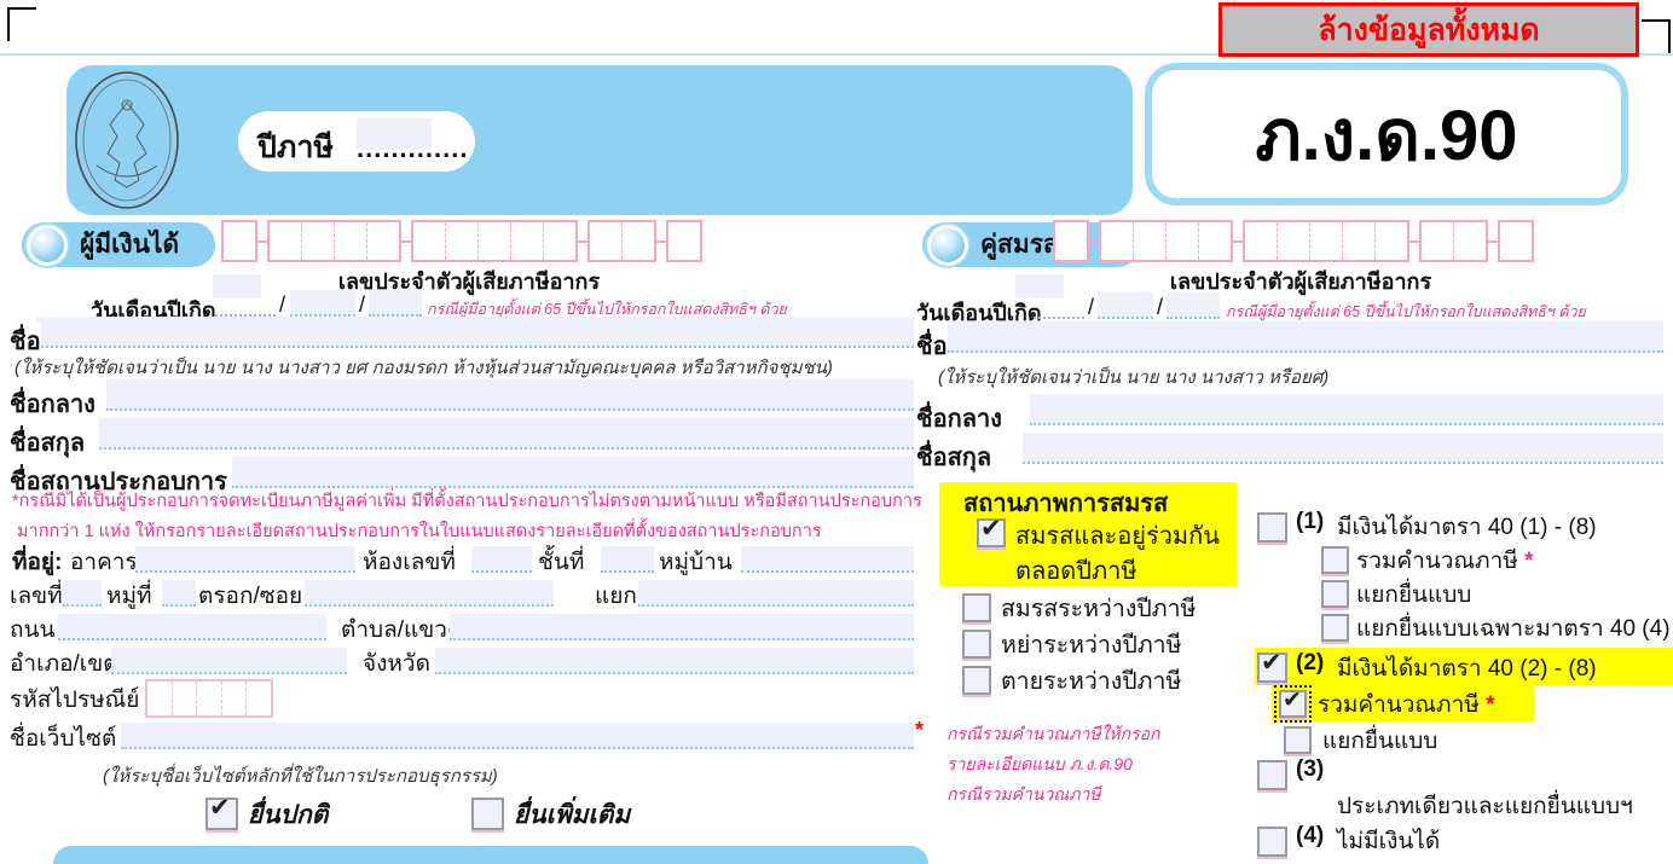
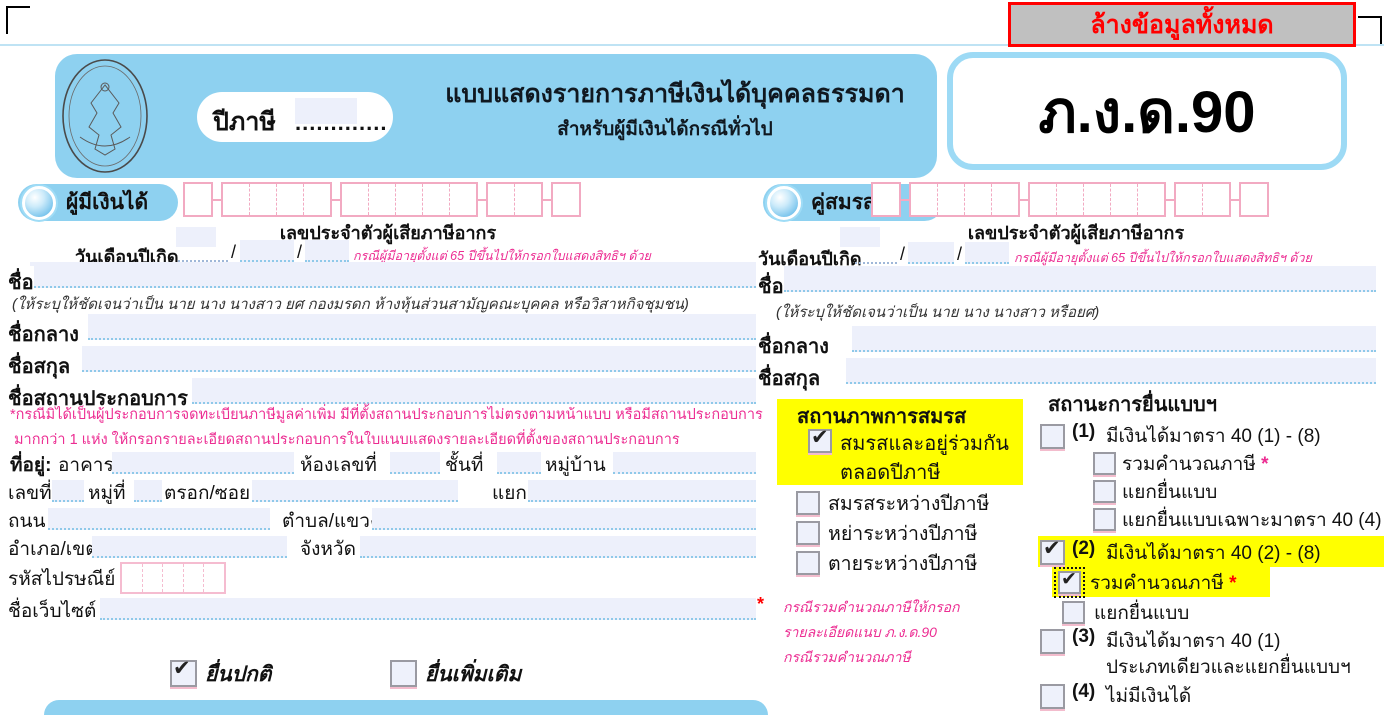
  ล้างข้อมูลทั้งหมด
  ปีภาษี
  .............
+ แบบแสดงรายการภาษีเงินได้บุคคลธรรมดา
+ สำหรับผู้มีเงินได้กรณีทั่วไป
  ภ.ง.ด.90
  ผู้มีเงินได้
  เลขประจำตัวผู้เสียภาษีอากร
  วันเดือนปีเกิด
  /
  /
  กรณีผู้มีอายุตั้งแต่ 65 ปีขึ้นไปให้กรอกใบแสดงสิทธิฯ ด้วย
  ชื่อ
  (ให้ระบุให้ชัดเจนว่าเป็น นาย นาง นางสาว ยศ กองมรดก ห้างหุ้นส่วนสามัญคณะบุคคล หรือวิสาหกิจชุมชน)
  ชื่อกลาง
  ชื่อสกุล
  ชื่อสถานประกอบการ
  *กรณีมิได้เป็นผู้ประกอบการจดทะเบียนภาษีมูลค่าเพิ่ม มีที่ตั้งสถานประกอบการไม่ตรงตามหน้าแบบ หรือมีสถานประกอบการ
  มากกว่า 1 แห่ง ให้กรอกรายละเอียดสถานประกอบการในใบแนบแสดงรายละเอียดที่ตั้งของสถานประกอบการ
  ที่อยู่:
  อาคาร
  ห้องเลขที่
  ชั้นที่
  หมู่บ้าน
  เลขที่
  หมู่ที่
  ตรอก/ซอย
  แยก
  ถนน
  ตำบล/แขว
  อำเภอ/เข
  จังหวัด
  รหัสไปรษณีย์
  ชื่อเว็บไซต์
- (ให้ระบุชื่อเว็บไซต์หลักที่ใช้ในการประกอบธุรกรรม)
  ยื่นปกติ
  ยื่นเพิ่มเติม
  คู่สมรส
  เลขประจำตัวผู้เสียภาษีอากร
  วันเดือนปีเกิด
  /
  /
  กรณีผู้มีอายุตั้งแต่ 65 ปีขึ้นไปให้กรอกใบแสดงสิทธิฯ ด้วย
  ชื่อ
  (ให้ระบุให้ชัดเจนว่าเป็น นาย นาง นางสาว หรือยศ)
  ชื่อกลาง
  ชื่อสกุล
  สถานภาพการสมรส
  สมรสและอยู่ร่วมกัน
  ตลอดปีภาษี
  สมรสระหว่างปีภาษี
  หย่าระหว่างปีภาษี
  ตายระหว่างปีภาษี
  *
  กรณีรวมคำนวณภาษีให้กรอก
  รายละเอียดแนบ ภ.ง.ด.90
  กรณีรวมคำนวณภาษี
+ สถานะการยื่นแบบฯ
  (1)
  มีเงินได้มาตรา 40 (1) - (8)
  รวมคำนวณภาษี *
  แยกยื่นแบบ
  แยกยื่นแบบเฉพาะมาตรา 40 (4)
  (2)
  มีเงินได้มาตรา 40 (2) - (8)
  รวมคำนวณภาษี *
  แยกยื่นแบบ
  (3)
+ มีเงินได้มาตรา 40 (1)
  ประเภทเดียวและแยกยื่นแบบฯ
  (4)
  ไม่มีเงินได้
